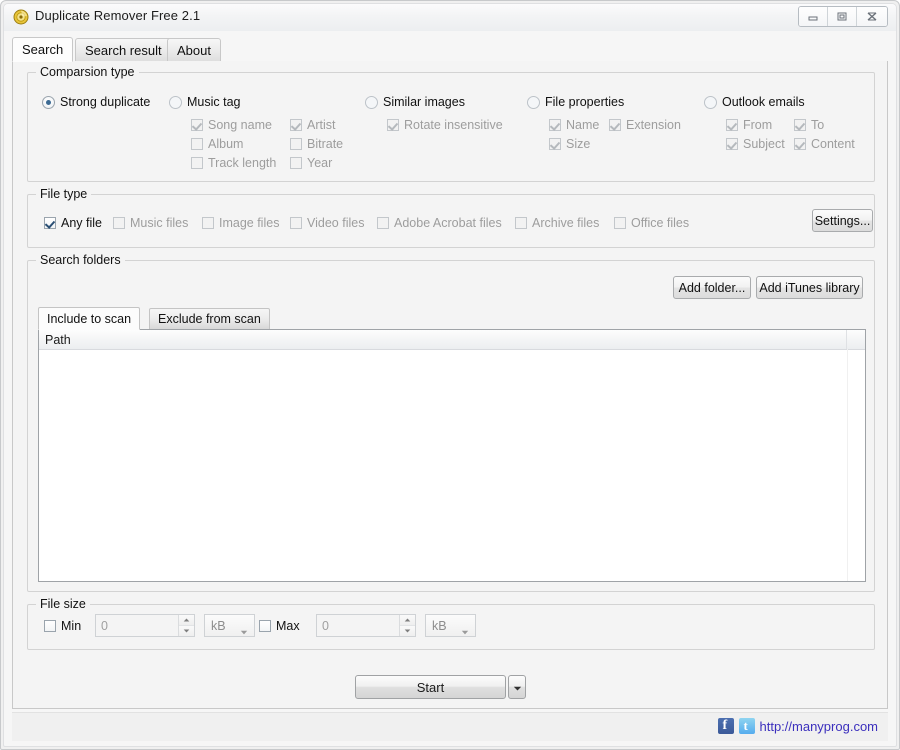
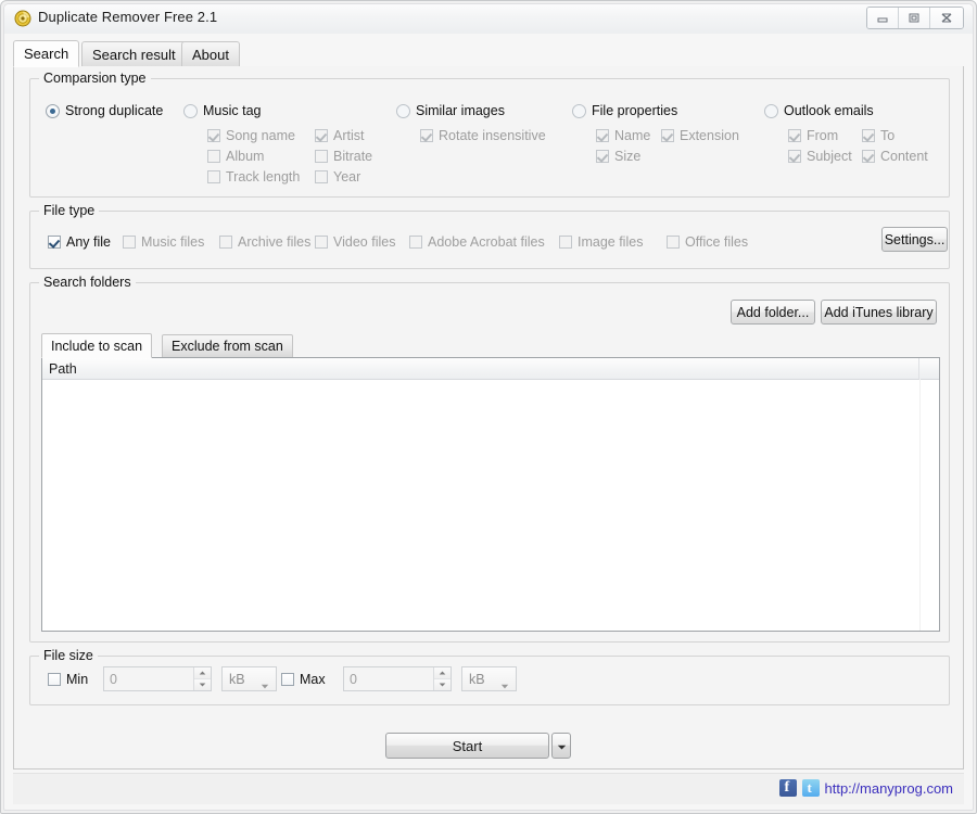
  Duplicate Remover Free 2.1
  Search
  Search result
  About
  Comparsion type
  Strong duplicate
  Music tag
  Similar images
  File properties
  Outlook emails
  Song name
  Artist
  Album
  Bitrate
  Track length
  Year
  Rotate insensitive
  Name
  Extension
  Size
  From
  To
  Subject
  Content
  File type
  Any file
  Music files
- Image files
+ Archive files
  Video files
  Adobe Acrobat files
- Archive files
+ Image files
  Office files
  Settings...
  Search folders
  Add folder...
  Add iTunes library
  Include to scan
  Exclude from scan
  Path
  File size
  Min
  0
  kB
  Max
  0
  kB
  Start
  http://manyprog.com
